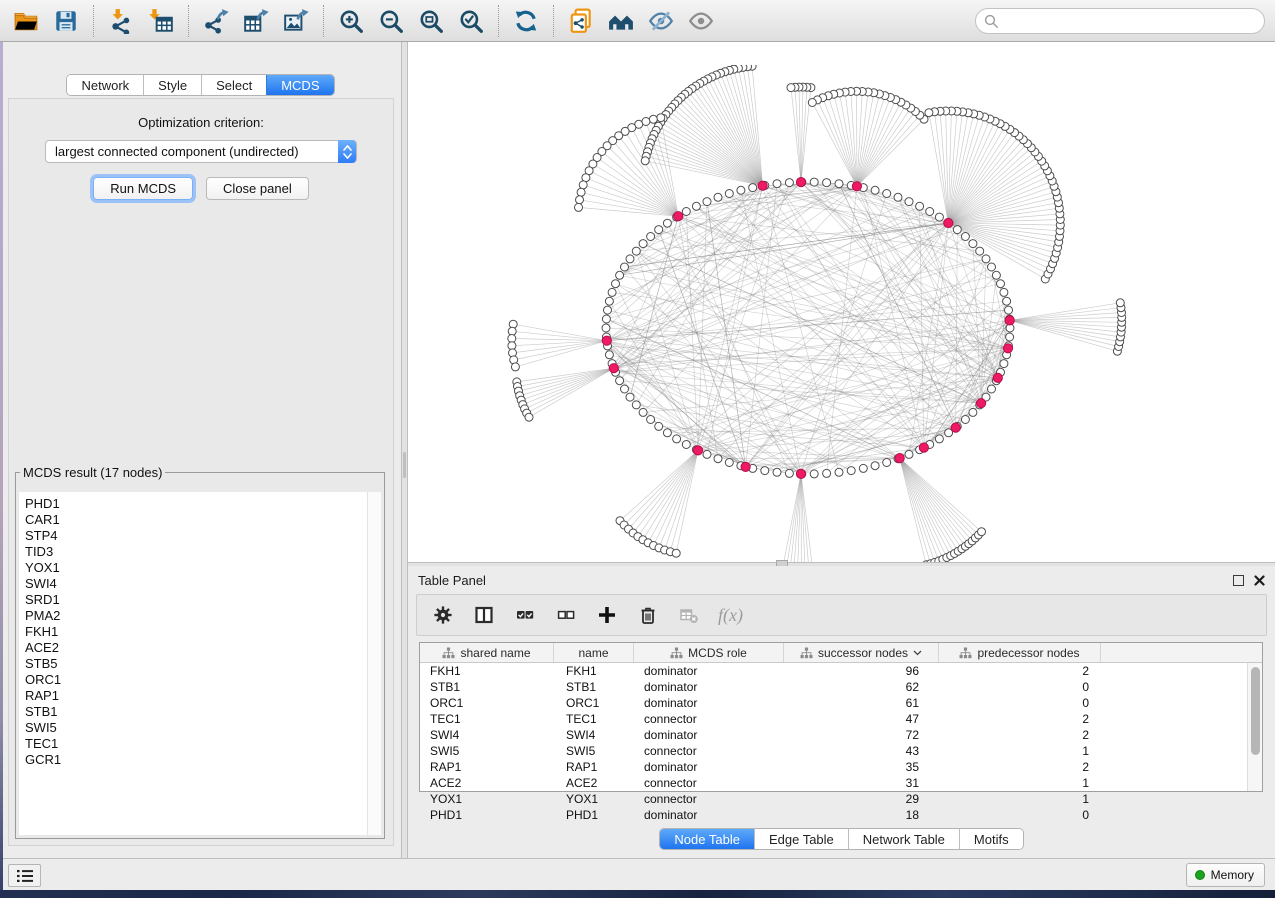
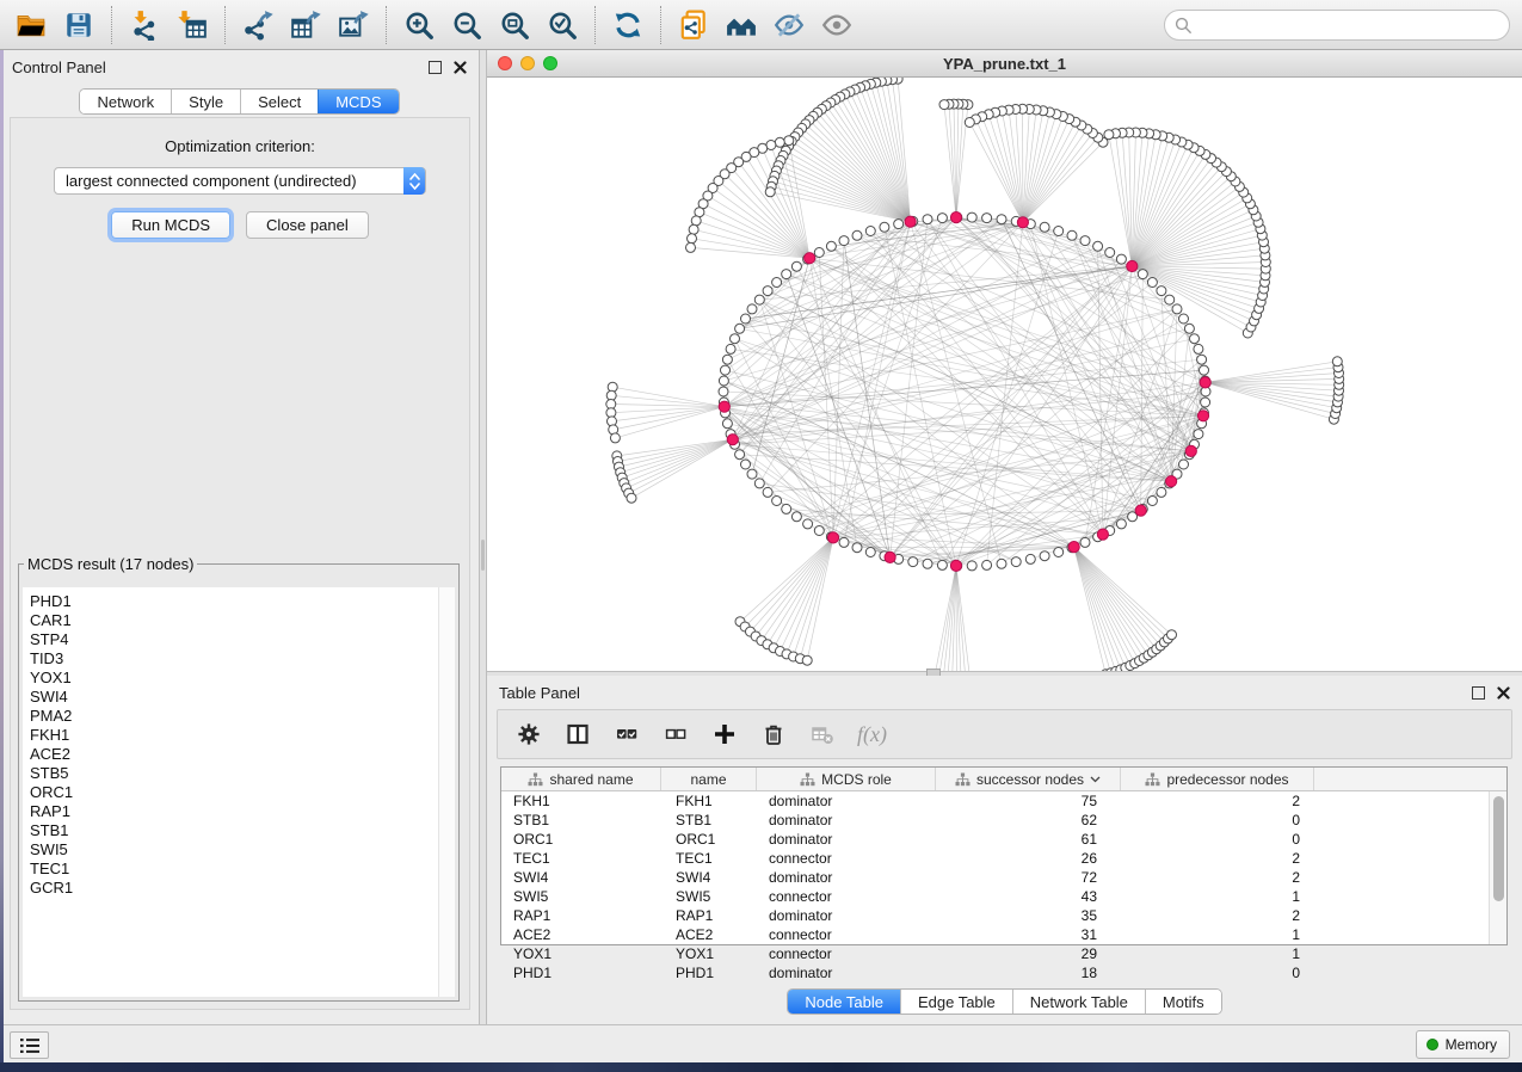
+ Control Panel
  Network
  Style
  Select
  MCDS
  Optimization criterion:
  largest connected component (undirected)
  Run MCDS
  Close panel
  MCDS result (17 nodes)
  PHD1
  CAR1
  STP4
  TID3
  YOX1
  SWI4
- SRD1
  PMA2
  FKH1
  ACE2
  STB5
  ORC1
  RAP1
  STB1
  SWI5
  TEC1
  GCR1
+ YPA_prune.txt_1
  Table Panel
  f(x)
  shared name
  name
  MCDS role
  successor nodes
  predecessor nodes
  FKH1
  FKH1
  dominator
- 96
+ 75
  2
  STB1
  STB1
  dominator
  62
  0
  ORC1
  ORC1
  dominator
  61
  0
  TEC1
  TEC1
  connector
- 47
+ 26
  2
  SWI4
  SWI4
  dominator
  72
  2
  SWI5
  SWI5
  connector
  43
  1
  RAP1
  RAP1
  dominator
  35
  2
  ACE2
  ACE2
  connector
  31
  1
  YOX1
  YOX1
  connector
  29
  1
  PHD1
  PHD1
  dominator
  18
  0
  Node Table
  Edge Table
  Network Table
  Motifs
  Memory
